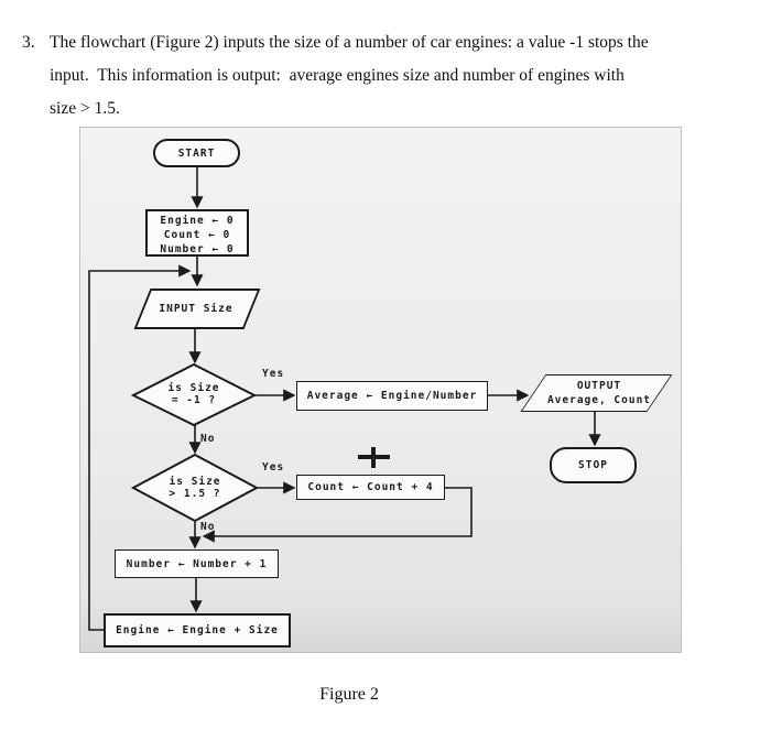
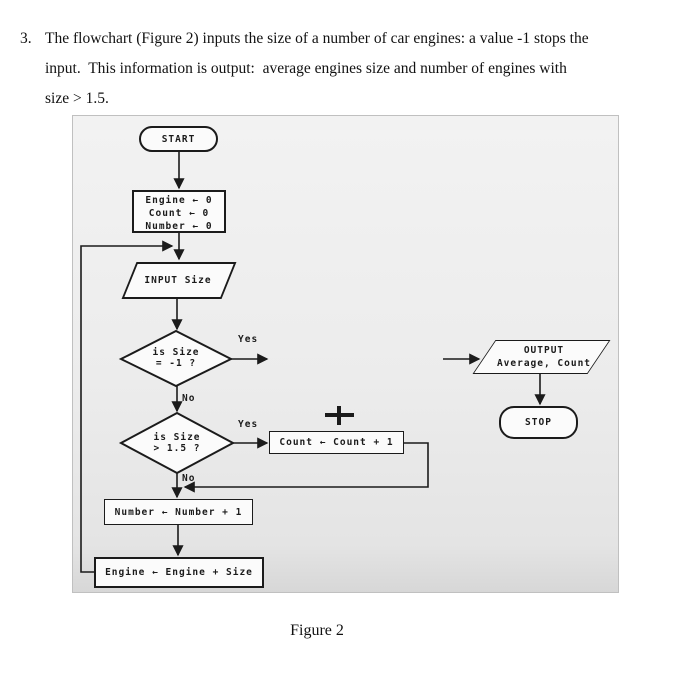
  3.
  The flowchart (Figure 2) inputs the size of a number of car engines: a value -1 stops the
  input. This information is output: average engines size and number of engines with
  size > 1.5.
  START
  Engine ← 0
  Count ← 0
  Number ← 0
  INPUT Size
  is Size
  = -1 ?
  Yes
  No
- Average ← Engine/Number
  OUTPUT
  Average, Count
  STOP
  is Size
  > 1.5 ?
  Yes
  No
- Count ← Count + 4
+ Count ← Count + 1
  Number ← Number + 1
  Engine ← Engine + Size
  Figure 2
